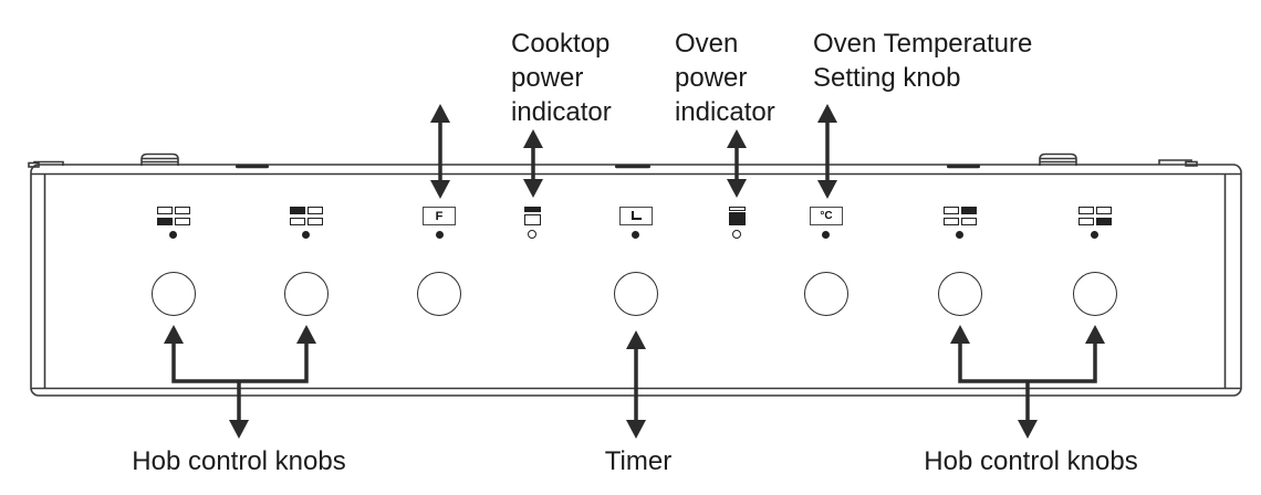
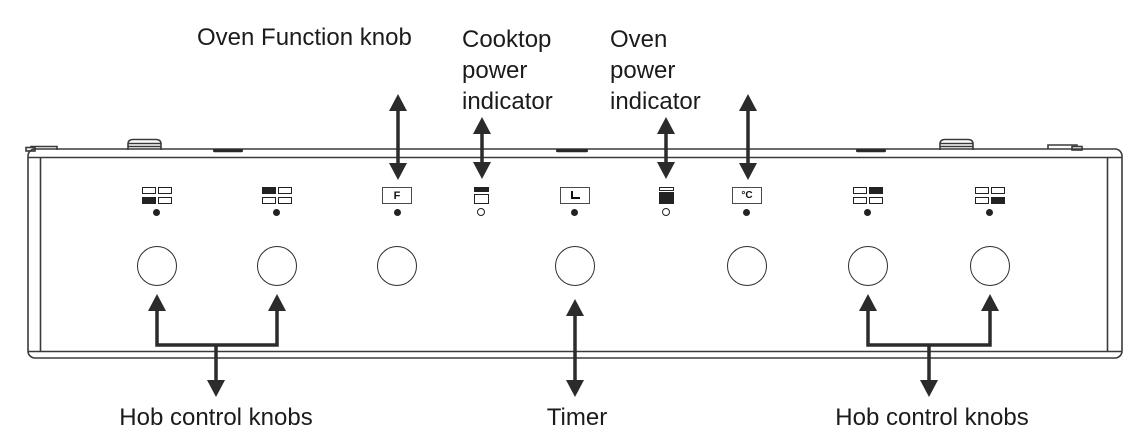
  F
  °C
+ Oven Function knob
  Cooktop
  power
  indicator
  Oven
  power
  indicator
- Oven Temperature
- Setting knob
  Timer
  Hob control knobs
  Hob control knobs
